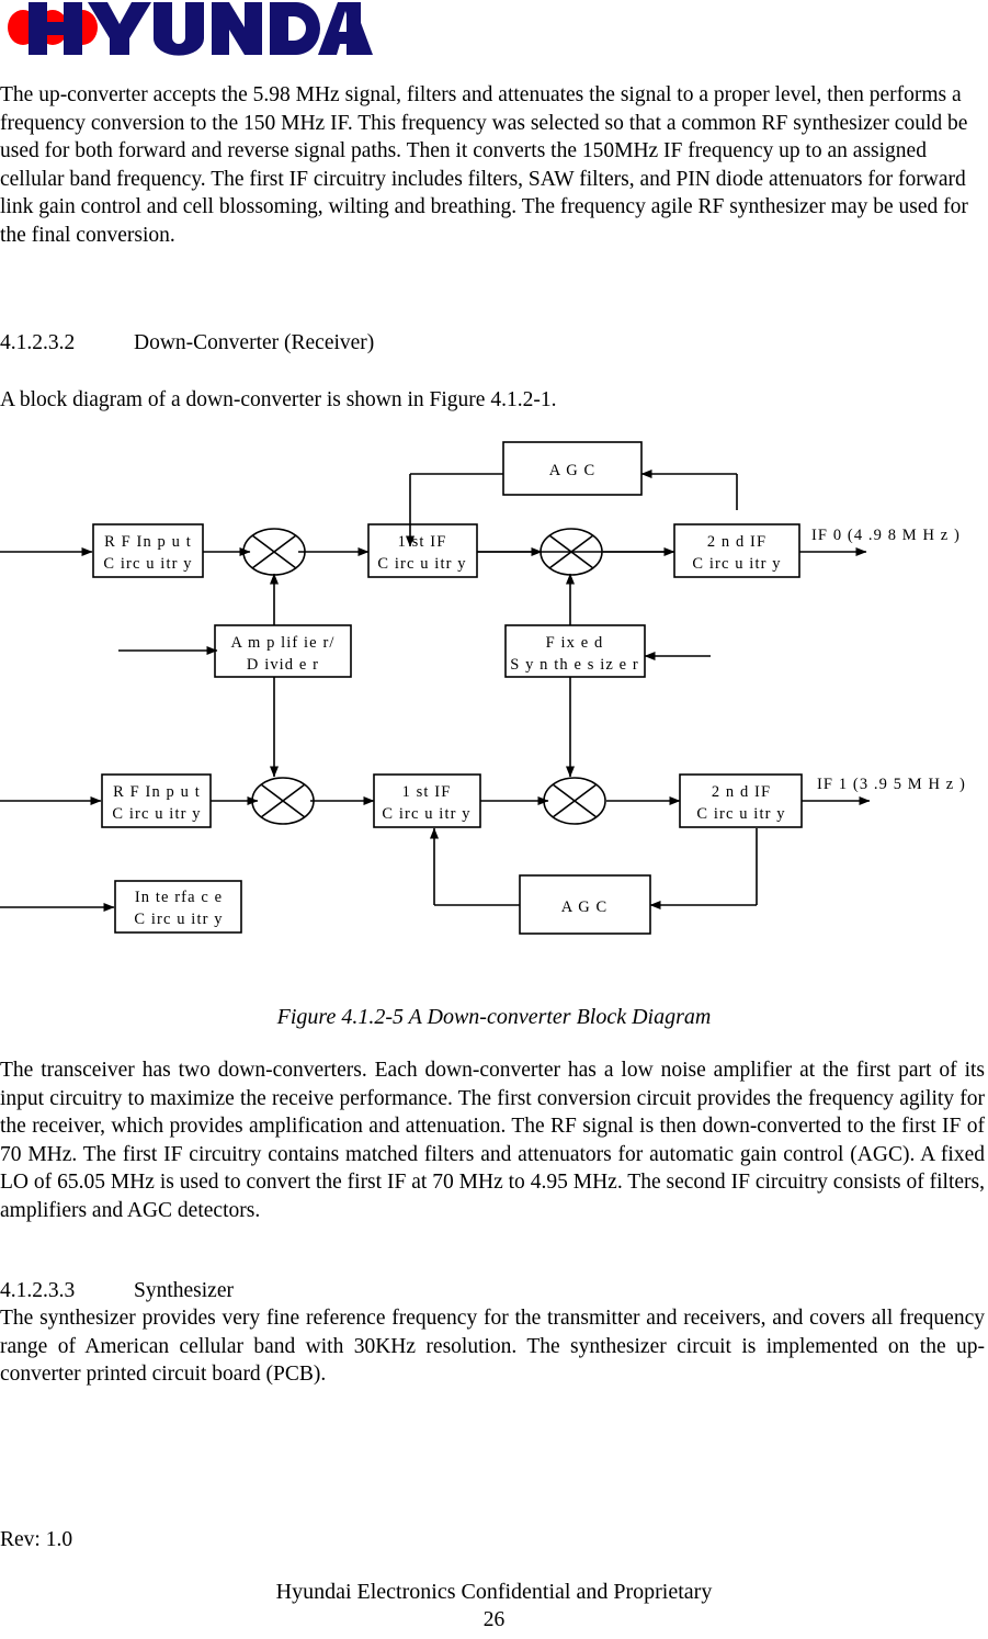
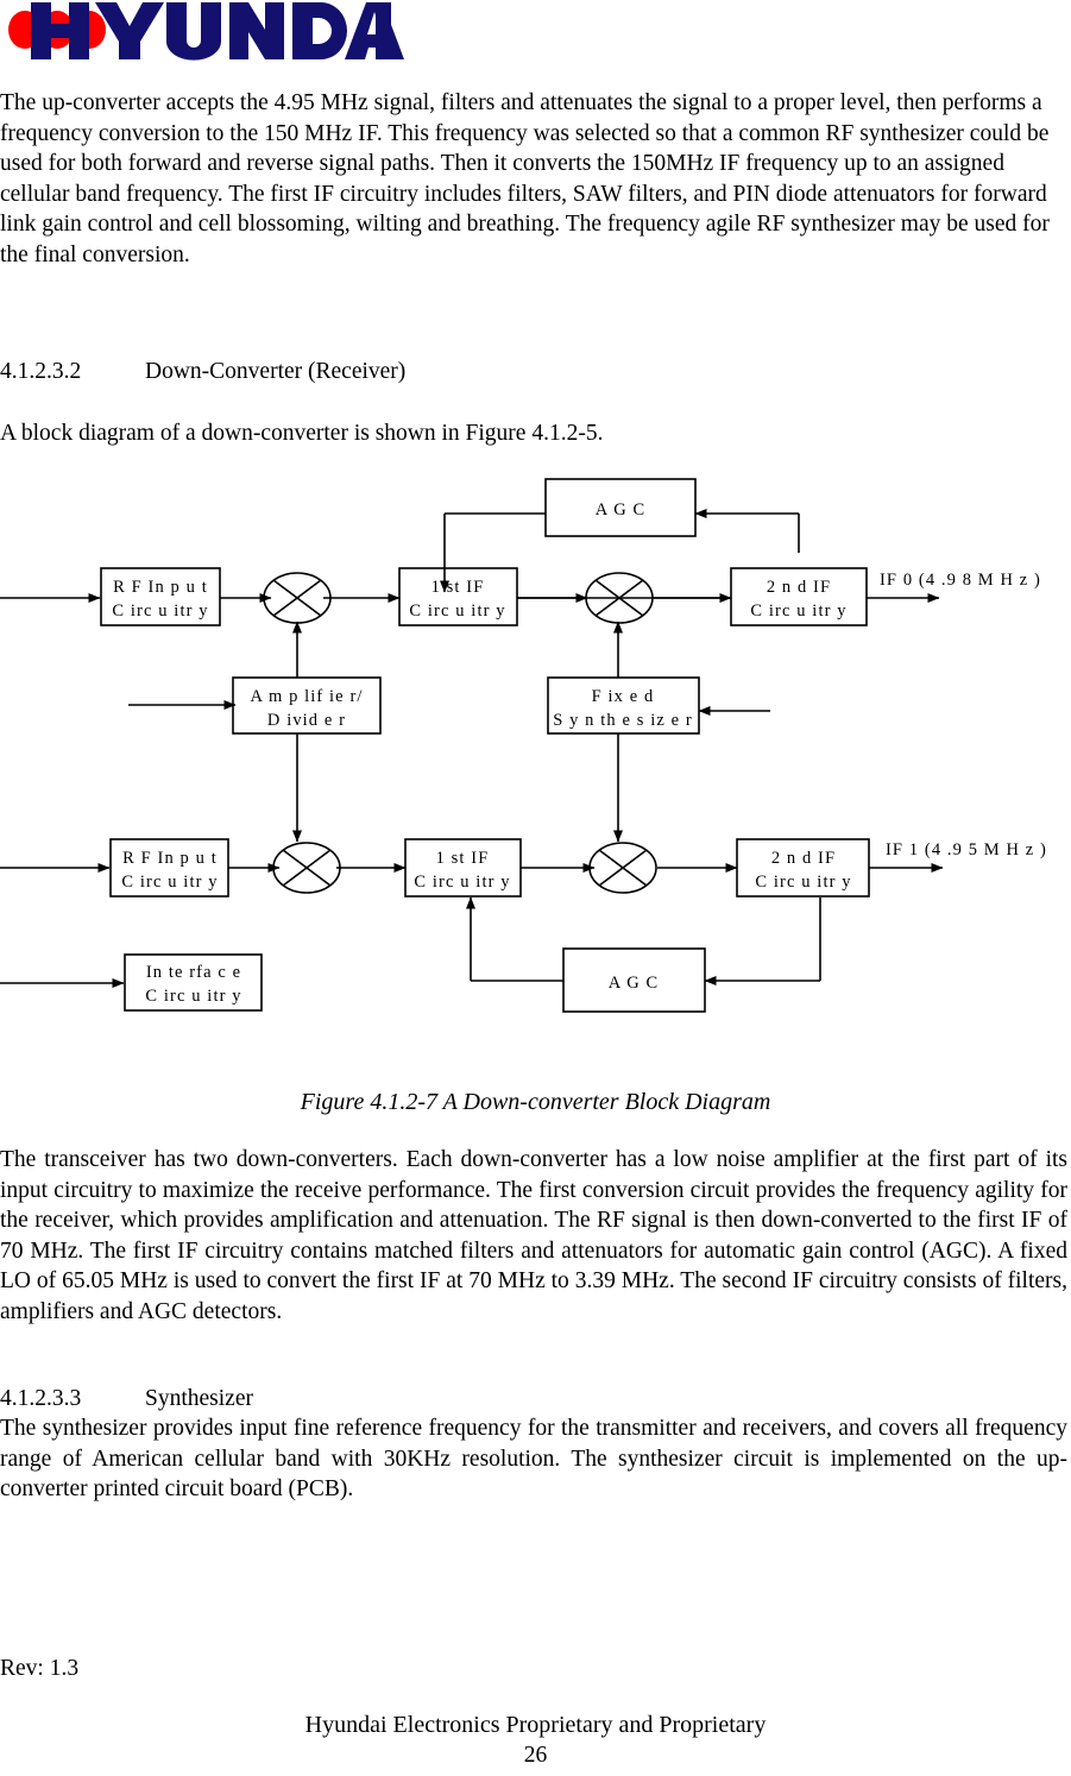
- The up-converter accepts the 5.98 MHz signal, filters and attenuates the signal to a proper level, then performs a frequency conversion to the 150 MHz IF. This frequency was selected so that a common RF synthesizer could be used for both forward and reverse signal paths. Then it converts the 150MHz IF frequency up to an assigned cellular band frequency. The first IF circuitry includes filters, SAW filters, and PIN diode attenuators for forward link gain control and cell blossoming, wilting and breathing. The frequency agile RF synthesizer may be used for the final conversion.
+ The up-converter accepts the 4.95 MHz signal, filters and attenuates the signal to a proper level, then performs a frequency conversion to the 150 MHz IF. This frequency was selected so that a common RF synthesizer could be used for both forward and reverse signal paths. Then it converts the 150MHz IF frequency up to an assigned cellular band frequency. The first IF circuitry includes filters, SAW filters, and PIN diode attenuators for forward link gain control and cell blossoming, wilting and breathing. The frequency agile RF synthesizer may be used for the final conversion.
  4.1.2.3.2 Down-Converter (Receiver)
- A block diagram of a down-converter is shown in Figure 4.1.2-1.
+ A block diagram of a down-converter is shown in Figure 4.1.2-5.
  A G C
  R F In p u t
  C irc u itr y
  1 st IF
  C irc u itr y
  2 n d IF
  C irc u itr y
  IF 0 (4 .9 8 M H z )
  A m p lif ie r/
  D ivid e r
  F ix e d
  S y n th e s iz e r
  R F In p u t
  C irc u itr y
  1 st IF
  C irc u itr y
  2 n d IF
  C irc u itr y
- IF 1 (3 .9 5 M H z )
+ IF 1 (4 .9 5 M H z )
  In te rfa c e
  C irc u itr y
  A G C
- Figure 4.1.2-5 A Down-converter Block Diagram
+ Figure 4.1.2-7 A Down-converter Block Diagram
- The transceiver has two down-converters. Each down-converter has a low noise amplifier at the first part of its input circuitry to maximize the receive performance. The first conversion circuit provides the frequency agility for the receiver, which provides amplification and attenuation. The RF signal is then down-converted to the first IF of 70 MHz. The first IF circuitry contains matched filters and attenuators for automatic gain control (AGC). A fixed LO of 65.05 MHz is used to convert the first IF at 70 MHz to 4.95 MHz. The second IF circuitry consists of filters, amplifiers and AGC detectors.
+ The transceiver has two down-converters. Each down-converter has a low noise amplifier at the first part of its input circuitry to maximize the receive performance. The first conversion circuit provides the frequency agility for the receiver, which provides amplification and attenuation. The RF signal is then down-converted to the first IF of 70 MHz. The first IF circuitry contains matched filters and attenuators for automatic gain control (AGC). A fixed LO of 65.05 MHz is used to convert the first IF at 70 MHz to 3.39 MHz. The second IF circuitry consists of filters, amplifiers and AGC detectors.
  4.1.2.3.3 Synthesizer
- The synthesizer provides very fine reference frequency for the transmitter and receivers, and covers all frequency range of American cellular band with 30KHz resolution. The synthesizer circuit is implemented on the up-converter printed circuit board (PCB).
+ The synthesizer provides input fine reference frequency for the transmitter and receivers, and covers all frequency range of American cellular band with 30KHz resolution. The synthesizer circuit is implemented on the up-converter printed circuit board (PCB).
- Rev: 1.0
+ Rev: 1.3
- Hyundai Electronics Confidential and Proprietary
+ Hyundai Electronics Proprietary and Proprietary
  26
